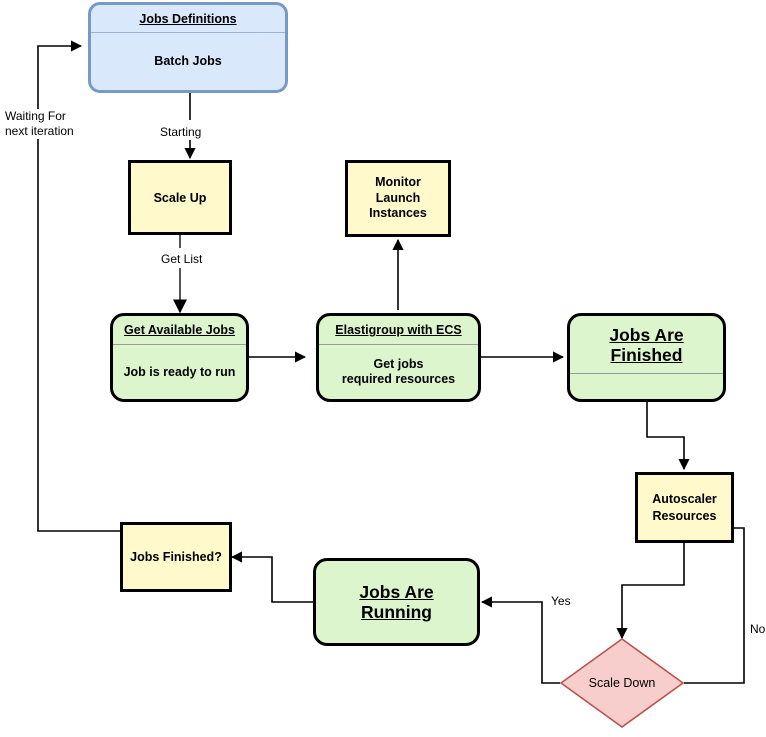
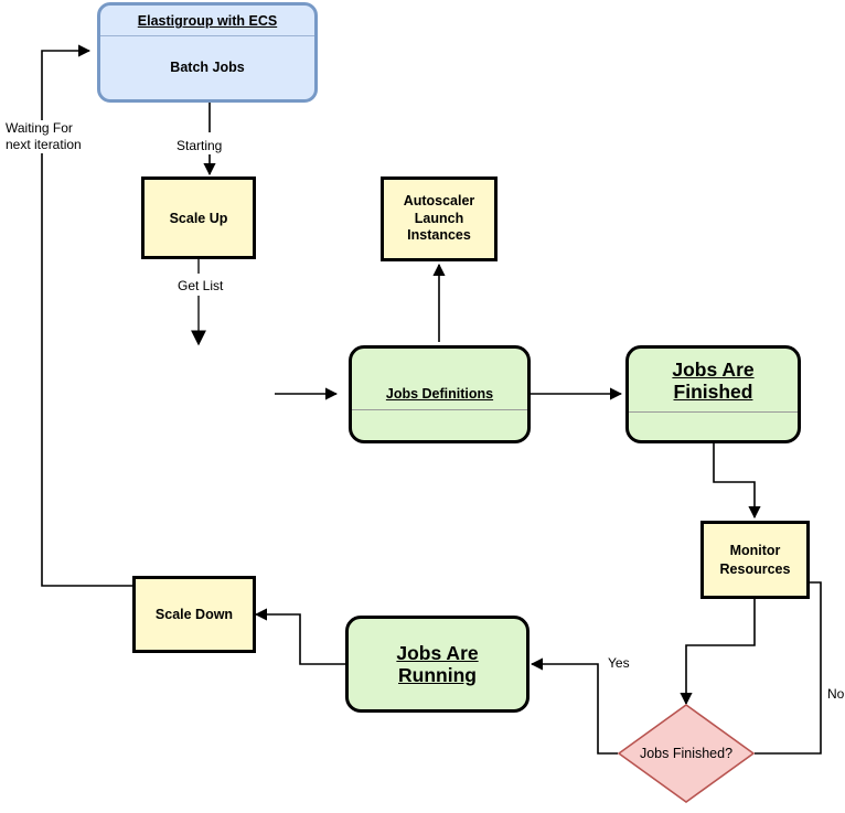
- Jobs Definitions
+ Elastigroup with ECS
  Batch Jobs
  Scale Up
- Monitor
+ Autoscaler
  Launch
  Instances
- Get Available Jobs
- Job is ready to run
- Elastigroup with ECS
+ Jobs Definitions
- Get jobs
- required resources
  Jobs Are
  Finished
- Autoscaler
+ Monitor
  Resources
- Scale Down
+ Jobs Finished?
  Jobs Are
  Running
- Jobs Finished?
+ Scale Down
  Starting
  Get List
  Yes
  No
  Waiting For
  next iteration
